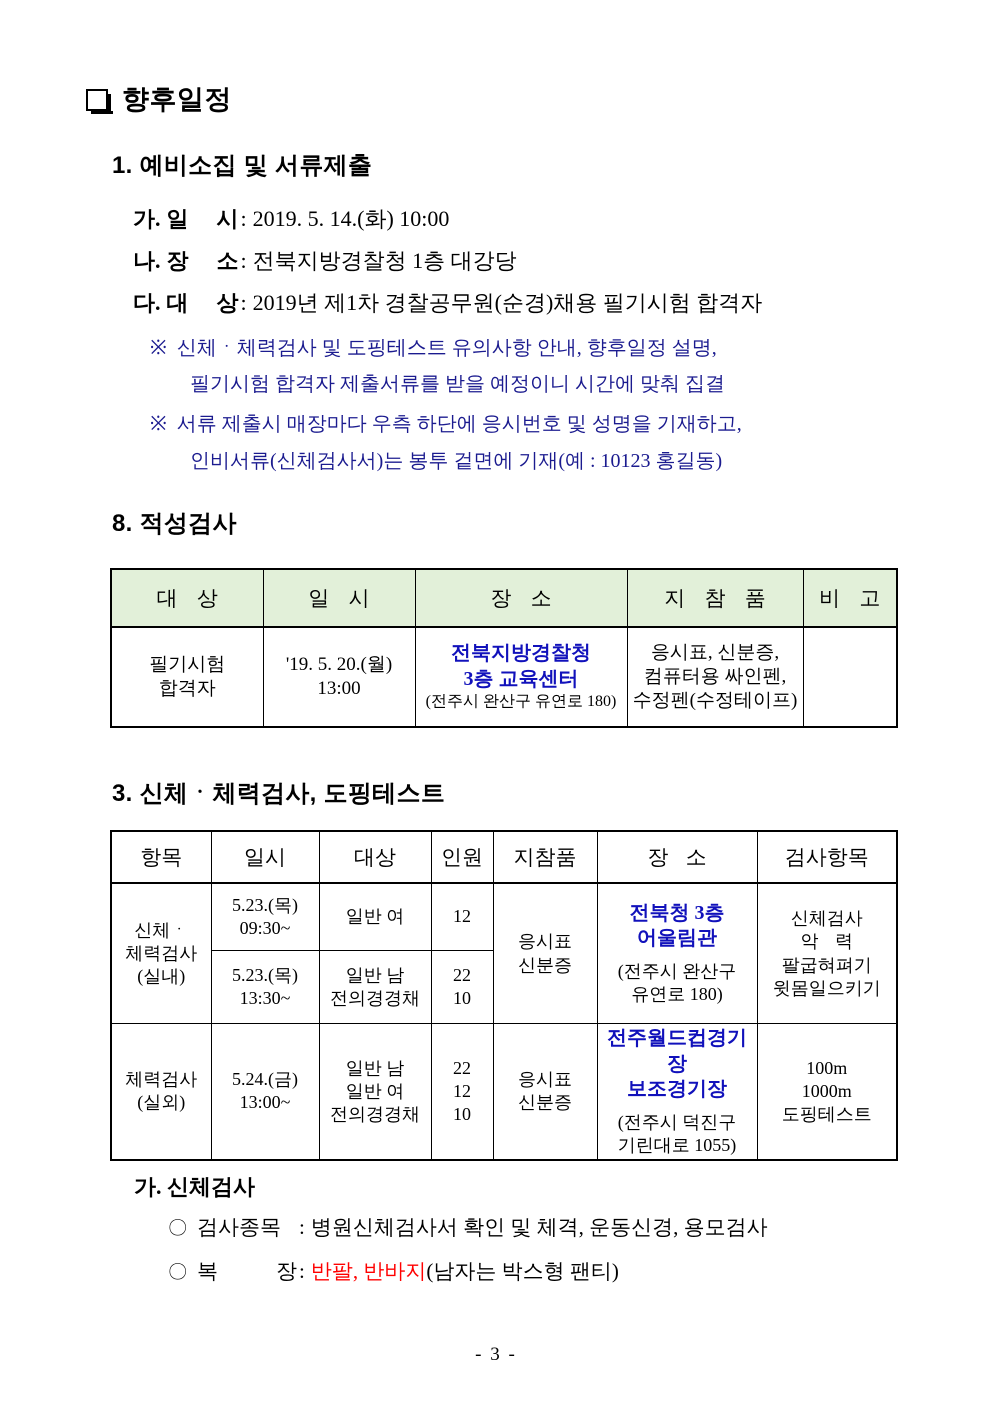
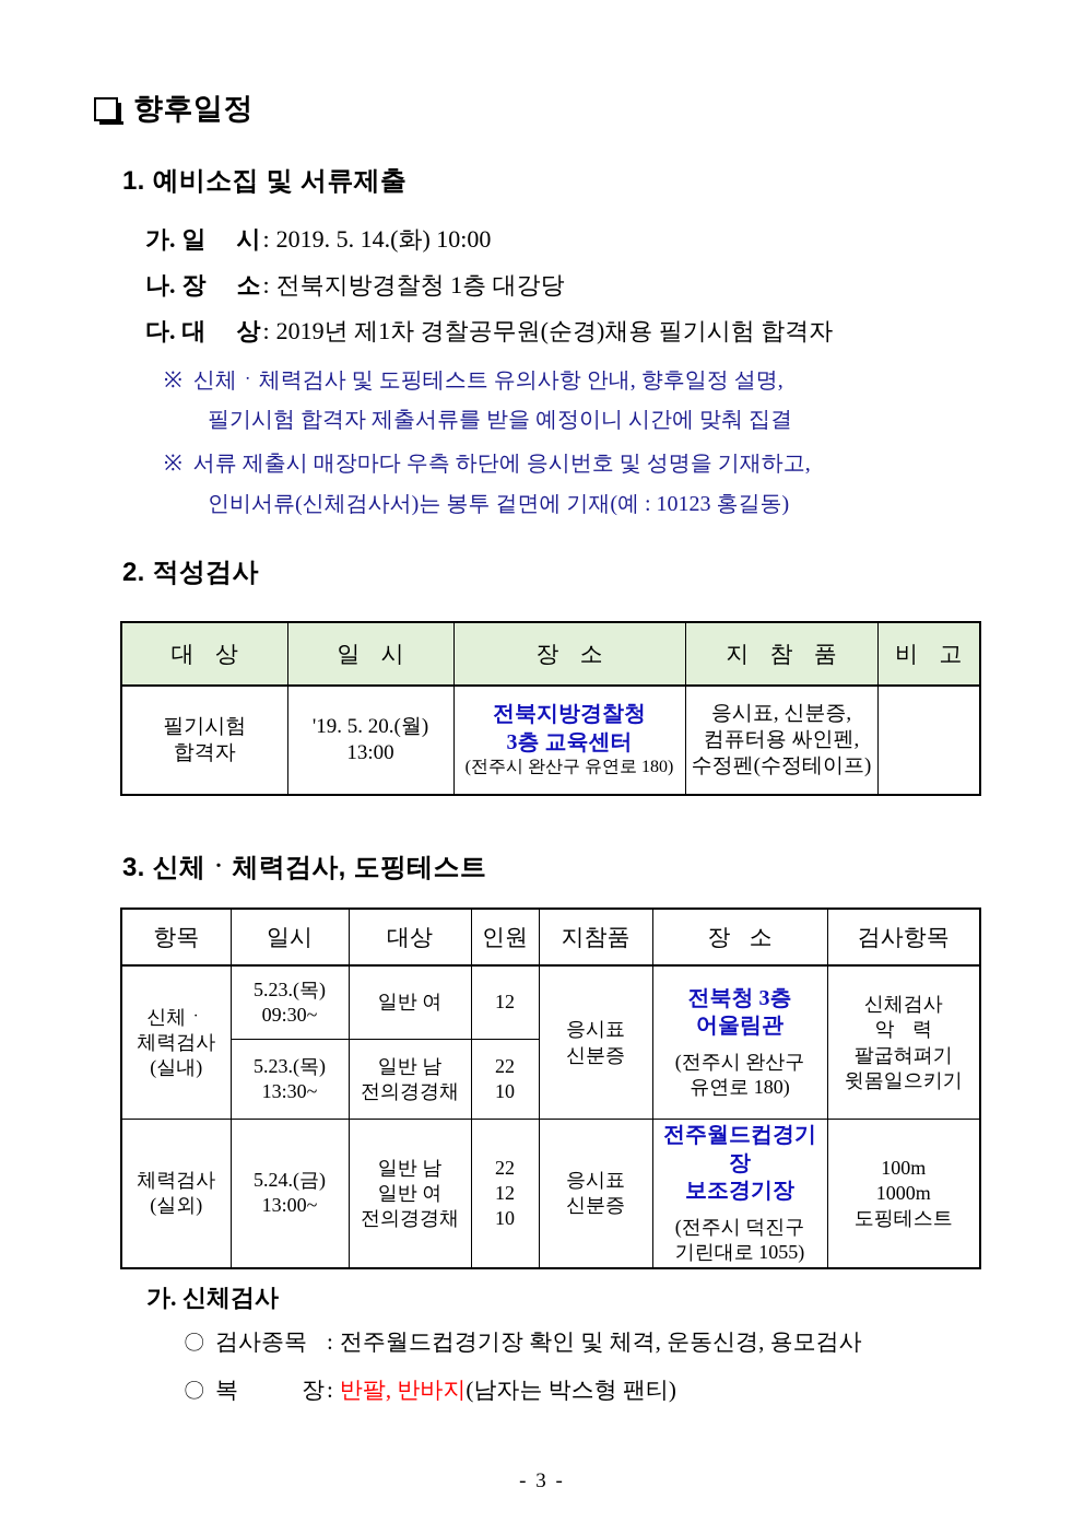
  향후일정
  1. 예비소집 및 서류제출
  가.
  일 시
  :
  2019. 5. 14.(화) 10:00
  나.
  장 소
  :
  전북지방경찰청 1층 대강당
  다.
  대 상
  :
  2019년 제1차 경찰공무원(순경)채용 필기시험 합격자
  ※ 신체ㆍ체력검사 및 도핑테스트 유의사항 안내, 향후일정 설명,
  필기시험 합격자 제출서류를 받을 예정이니 시간에 맞춰 집결
  ※ 서류 제출시 매장마다 우측 하단에 응시번호 및 성명을 기재하고,
  인비서류(신체검사서)는 봉투 겉면에 기재(예 : 10123 홍길동)
- 8. 적성검사
+ 2. 적성검사
  대 상	일 시	장 소	지 참 품	비 고
  필기시험 합격자	'19. 5. 20.(월) 13:00	전북지방경찰청 3층 교육센터 (전주시 완산구 유연로 180)	응시표, 신분증, 컴퓨터용 싸인펜, 수정펜(수정테이프)
  3. 신체ㆍ체력검사, 도핑테스트
  항목	일시	대상	인원	지참품	장 소	검사항목
  신체ㆍ 체력검사 (실내)	5.23.(목) 09:30~	일반 여	12	응시표 신분증	전북청 3층 어울림관 (전주시 완산구 유연로 180)	신체검사 악 력 팔굽혀펴기 윗몸일으키기
  5.23.(목) 13:30~	일반 남 전의경경채	22 10
  체력검사 (실외)	5.24.(금) 13:00~	일반 남 일반 여 전의경경채	22 12 10	응시표 신분증	전주월드컵경기장 보조경기장 (전주시 덕진구 기린대로 1055)	100m 1000m 도핑테스트
  가. 신체검사
  〇
  검사종목
  :
- 병원신체검사서 확인 및 체격, 운동신경, 용모검사
+ 전주월드컵경기장 확인 및 체격, 운동신경, 용모검사
  〇
  복 장
  :
  반팔, 반바지
  (남자는 박스형 팬티)
  - 3 -
